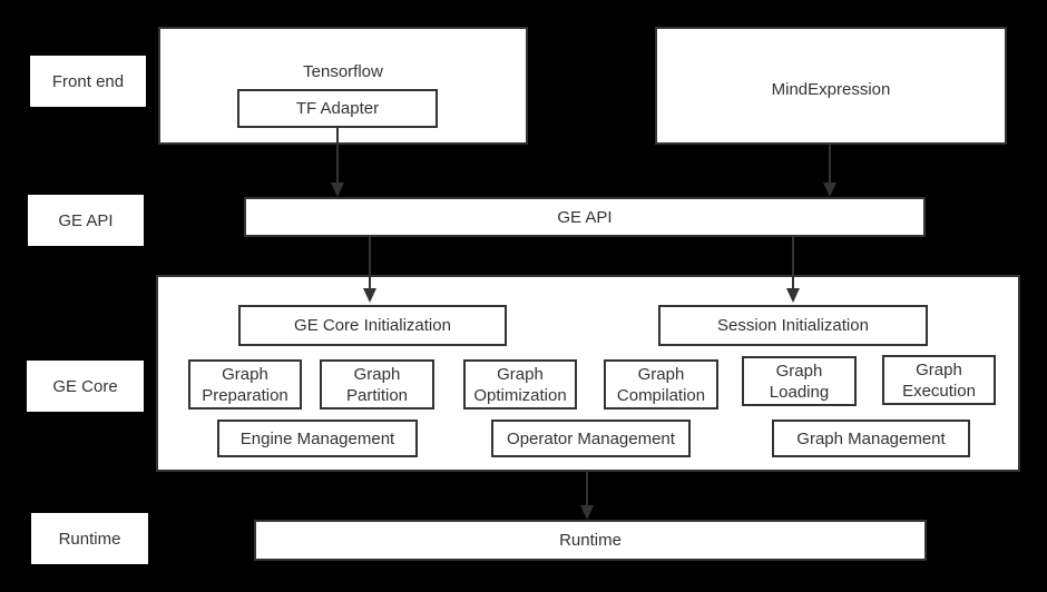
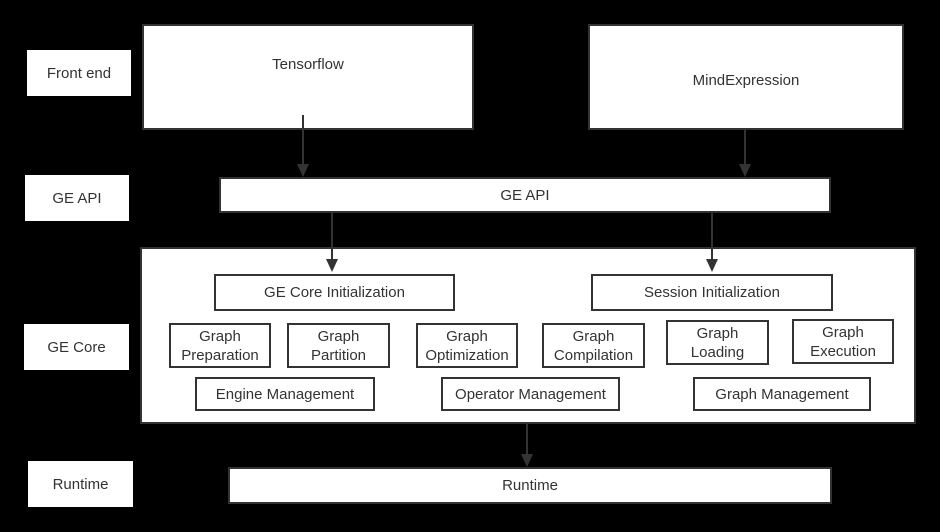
  Front end
  GE API
  GE Core
  Runtime
  Tensorflow
- TF Adapter
  MindExpression
  GE API
  GE Core Initialization
  Session Initialization
  Graph
  Preparation
  Graph
  Partition
  Graph
  Optimization
  Graph
  Compilation
  Graph
  Loading
  Graph
  Execution
  Engine Management
  Operator Management
  Graph Management
  Runtime
